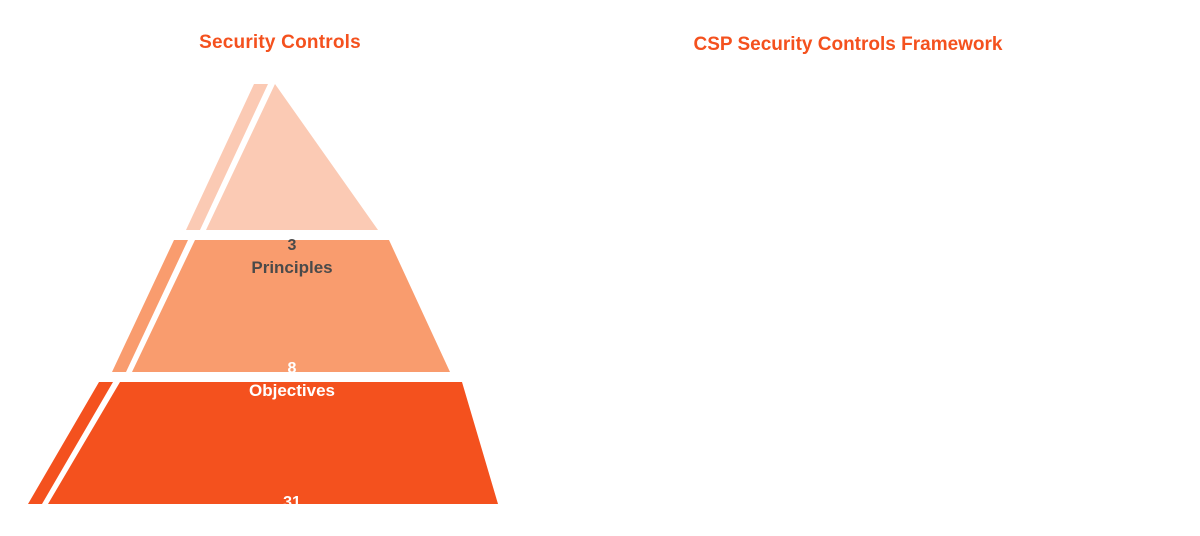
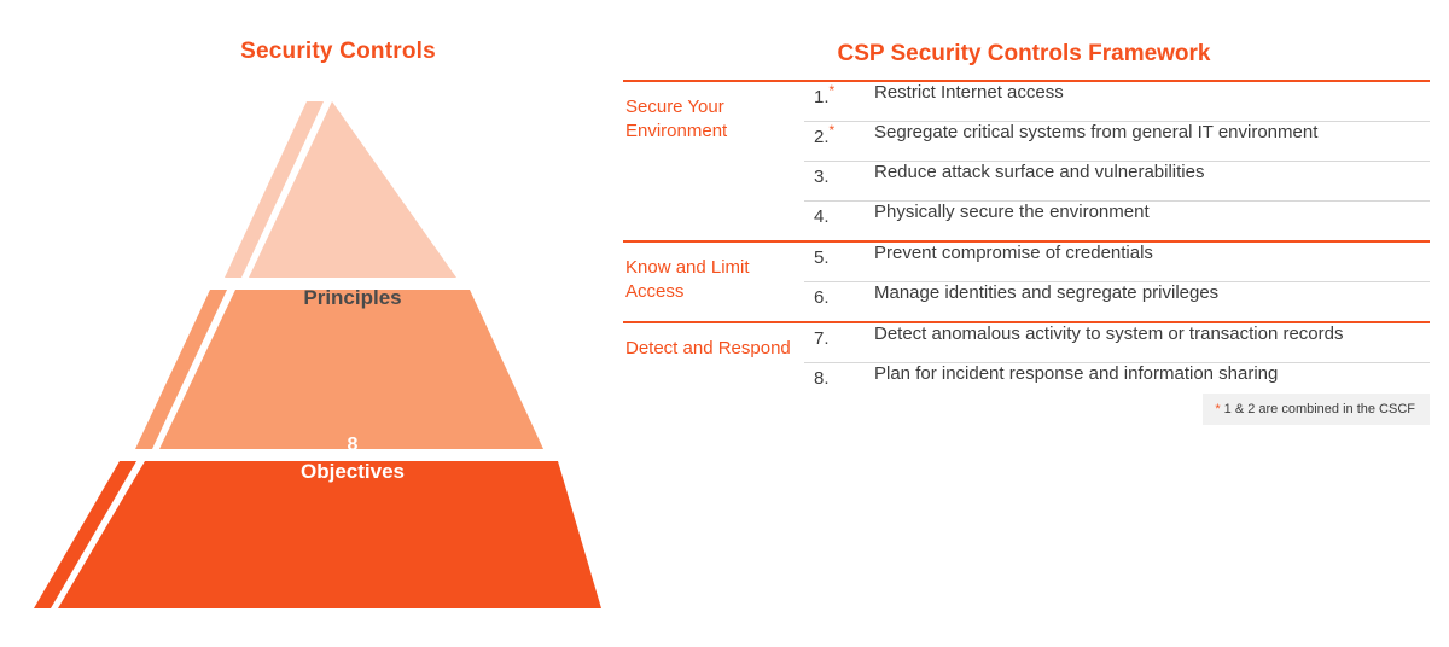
  Security Controls
- 3
  Principles
  8
  Objectives
- 31
  CSP Security Controls Framework
+ Secure Your Environment
+ 1.*	Restrict Internet access
+ 2.*	Segregate critical systems from general IT environment
+ 3.	Reduce attack surface and vulnerabilities
+ 4.	Physically secure the environment
+ Know and Limit Access
+ 5.	Prevent compromise of credentials
+ 6.	Manage identities and segregate privileges
+ Detect and Respond
+ 7.	Detect anomalous activity to system or transaction records
+ 8.	Plan for incident response and information sharing
+ * 1 & 2 are combined in the CSCF
